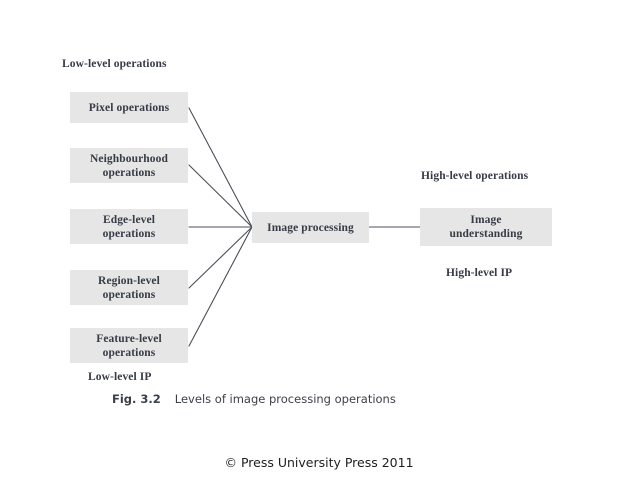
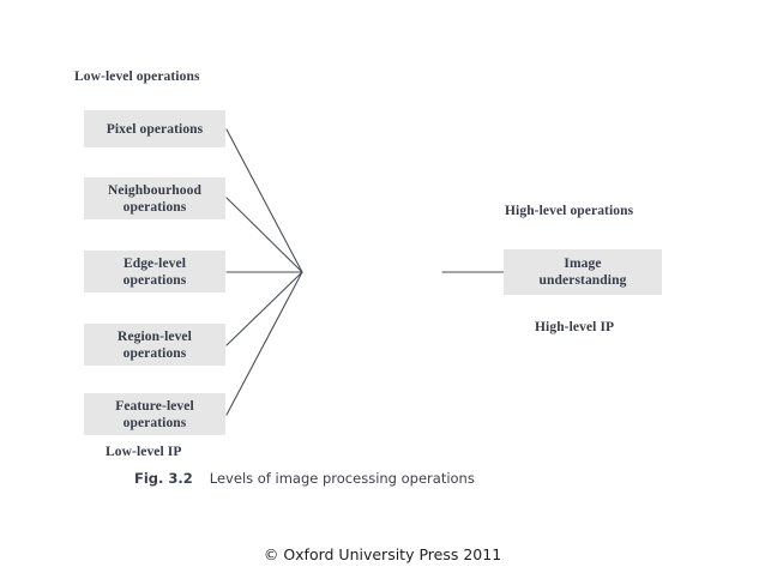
  Low-level operations
  High-level operations
  Low-level IP
  High-level IP
  Pixel operations
  Neighbourhood
  operations
  Edge-level
  operations
  Region-level
  operations
  Feature-level
  operations
- Image processing
  Image
  understanding
  Fig. 3.2 Levels of image processing operations
- © Press University Press 2011
+ © Oxford University Press 2011
